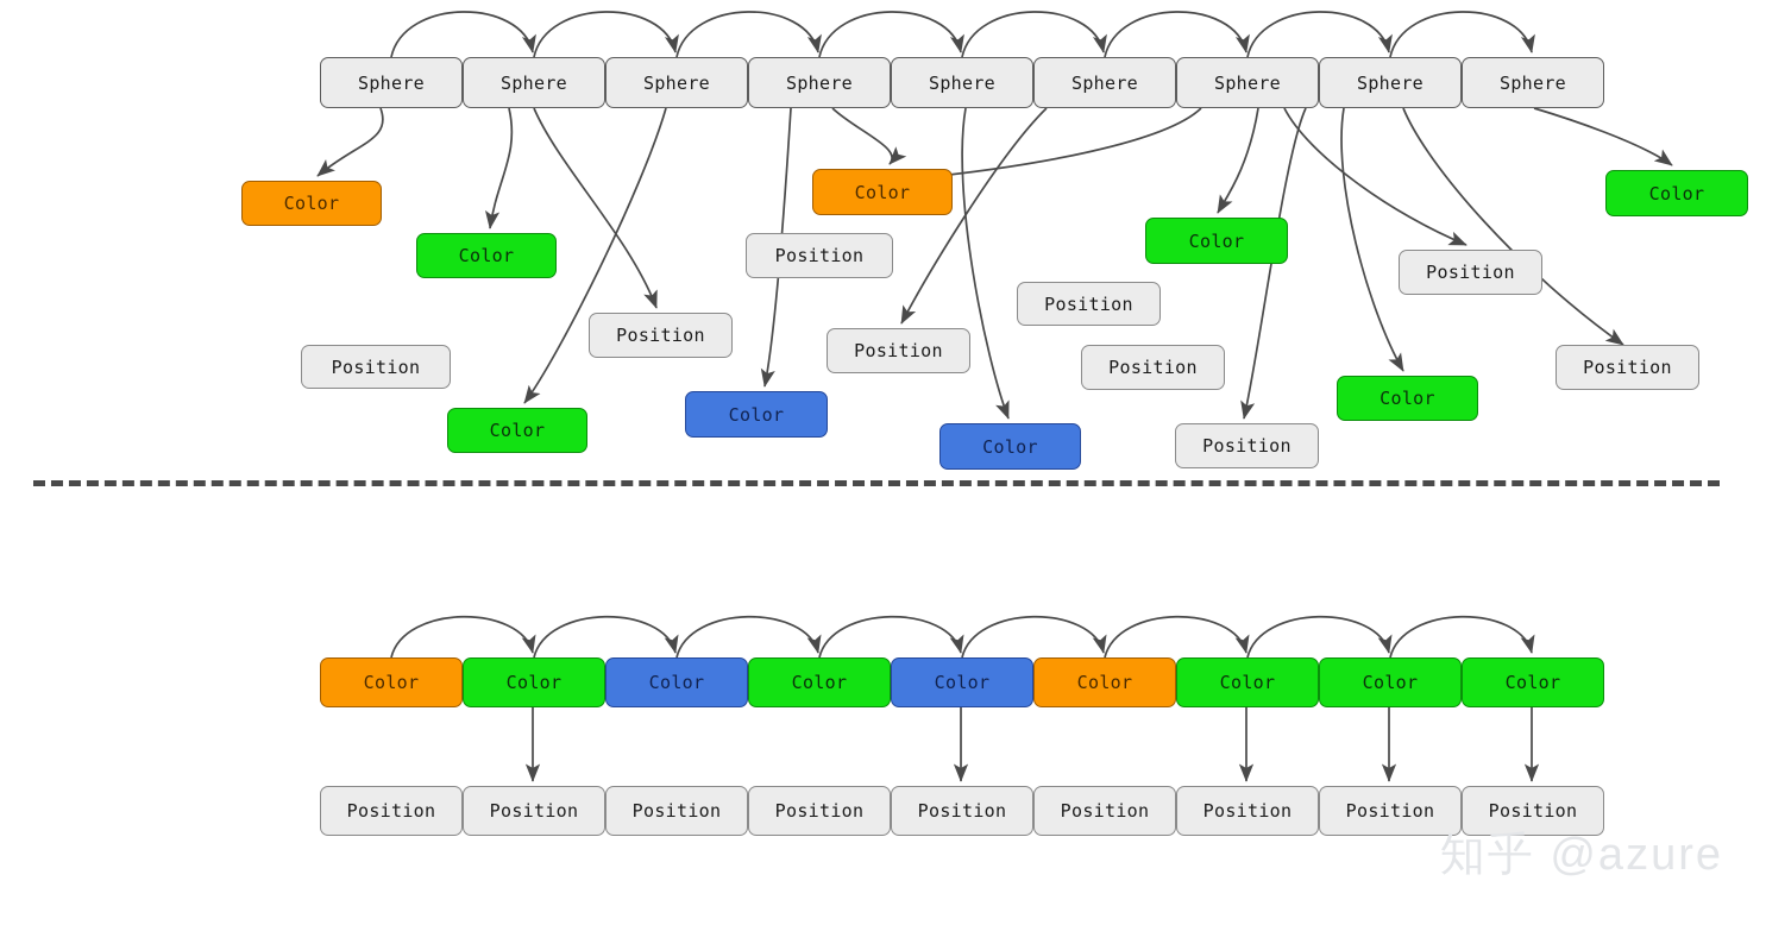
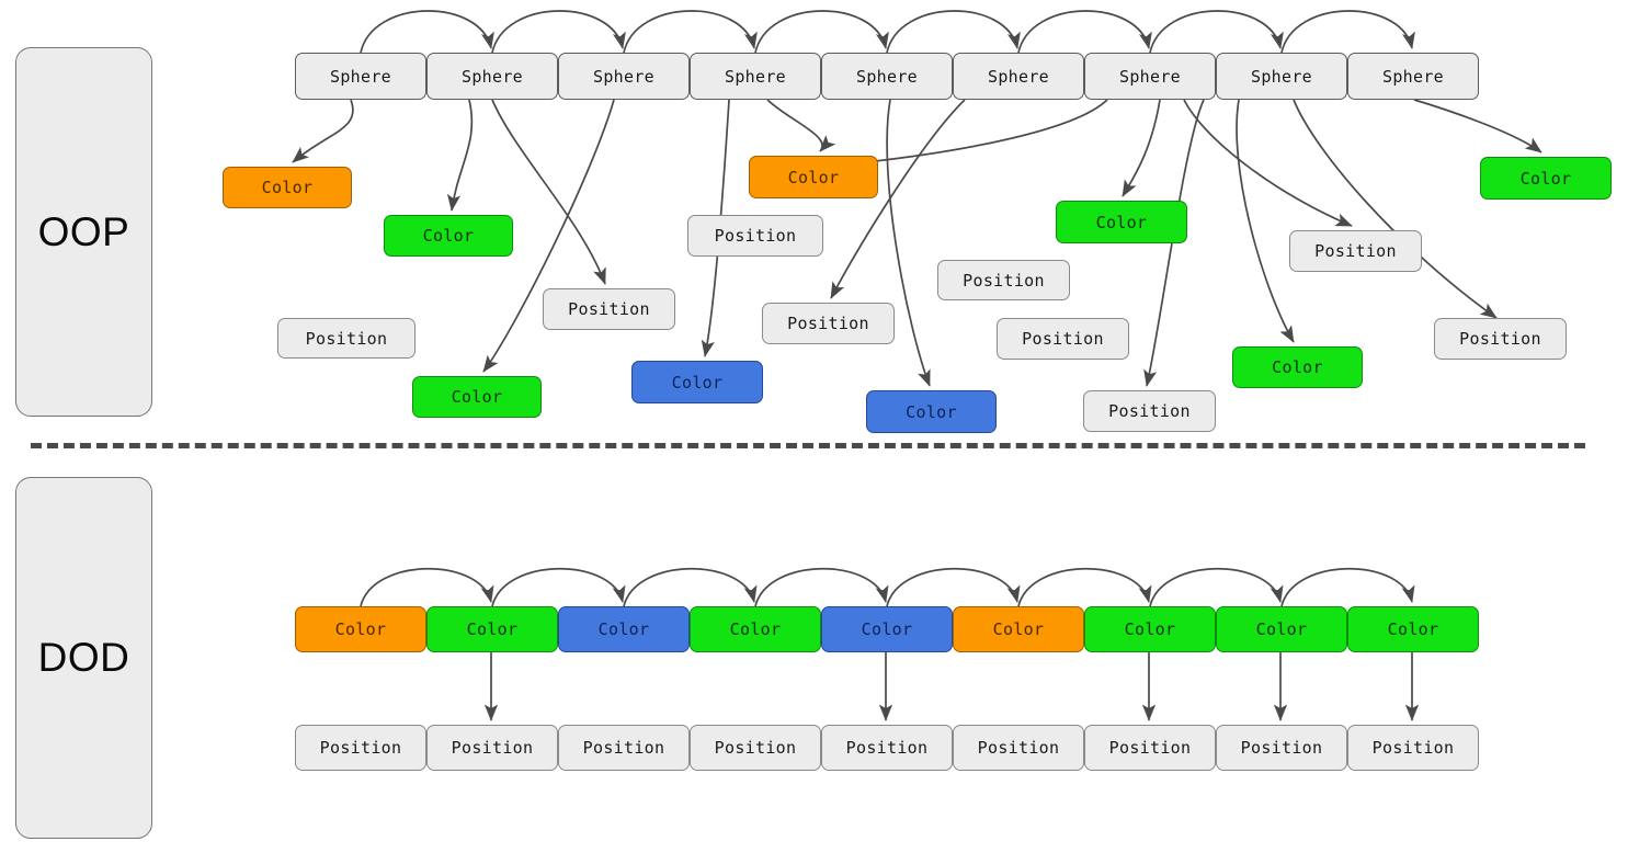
+ OOP
+ DOD
  Sphere
  Sphere
  Sphere
  Sphere
  Sphere
  Sphere
  Sphere
  Sphere
  Sphere
  Color
  Color
  Position
  Position
  Color
  Position
  Color
  Color
  Position
  Position
  Color
  Color
  Position
  Position
  Position
  Color
  Color
  Position
  Color
  Color
  Color
  Color
  Color
  Color
  Color
  Color
  Color
  Position
  Position
  Position
  Position
  Position
  Position
  Position
  Position
  Position
- 知乎 @azure
